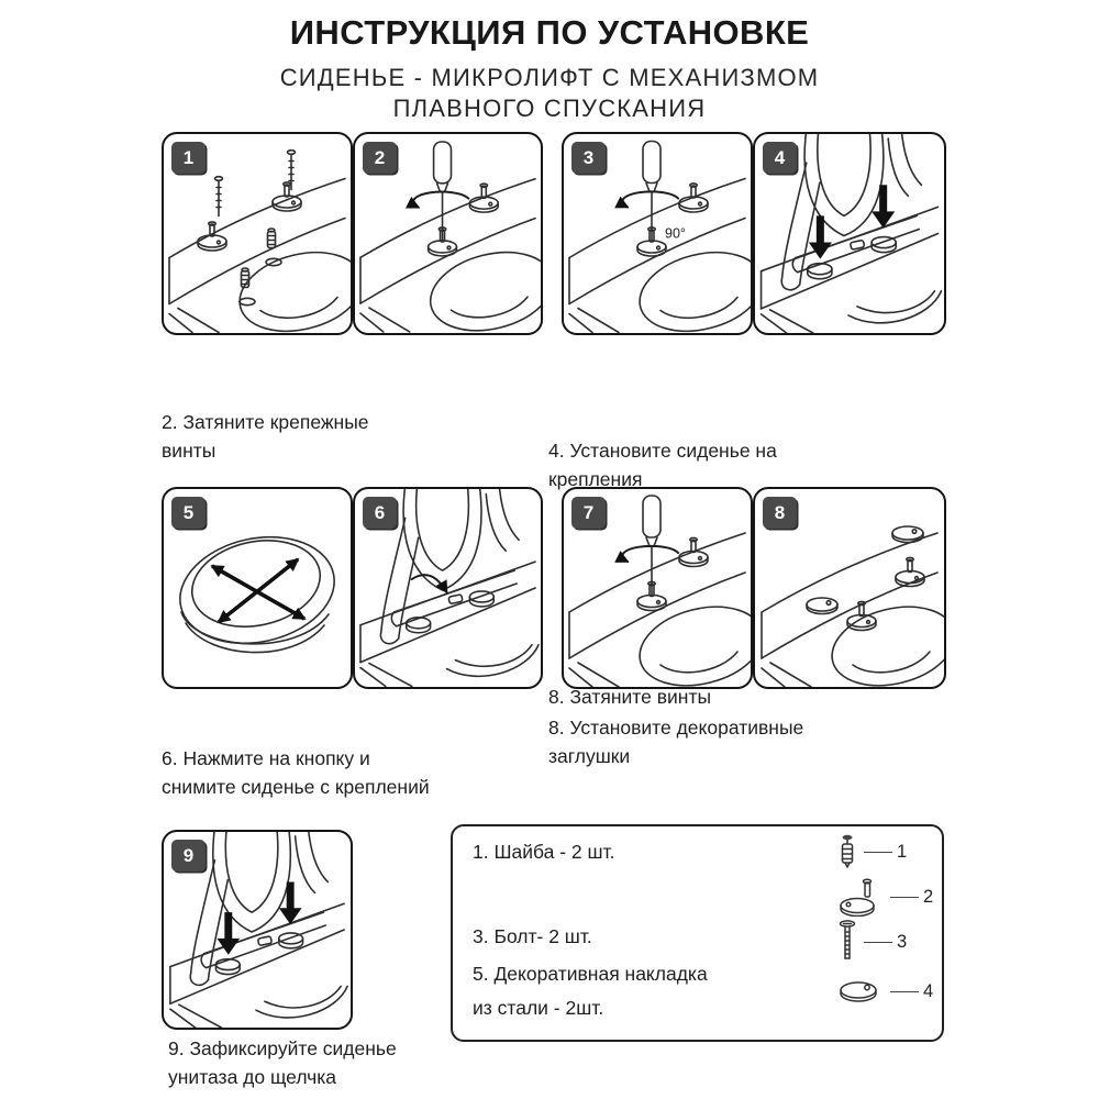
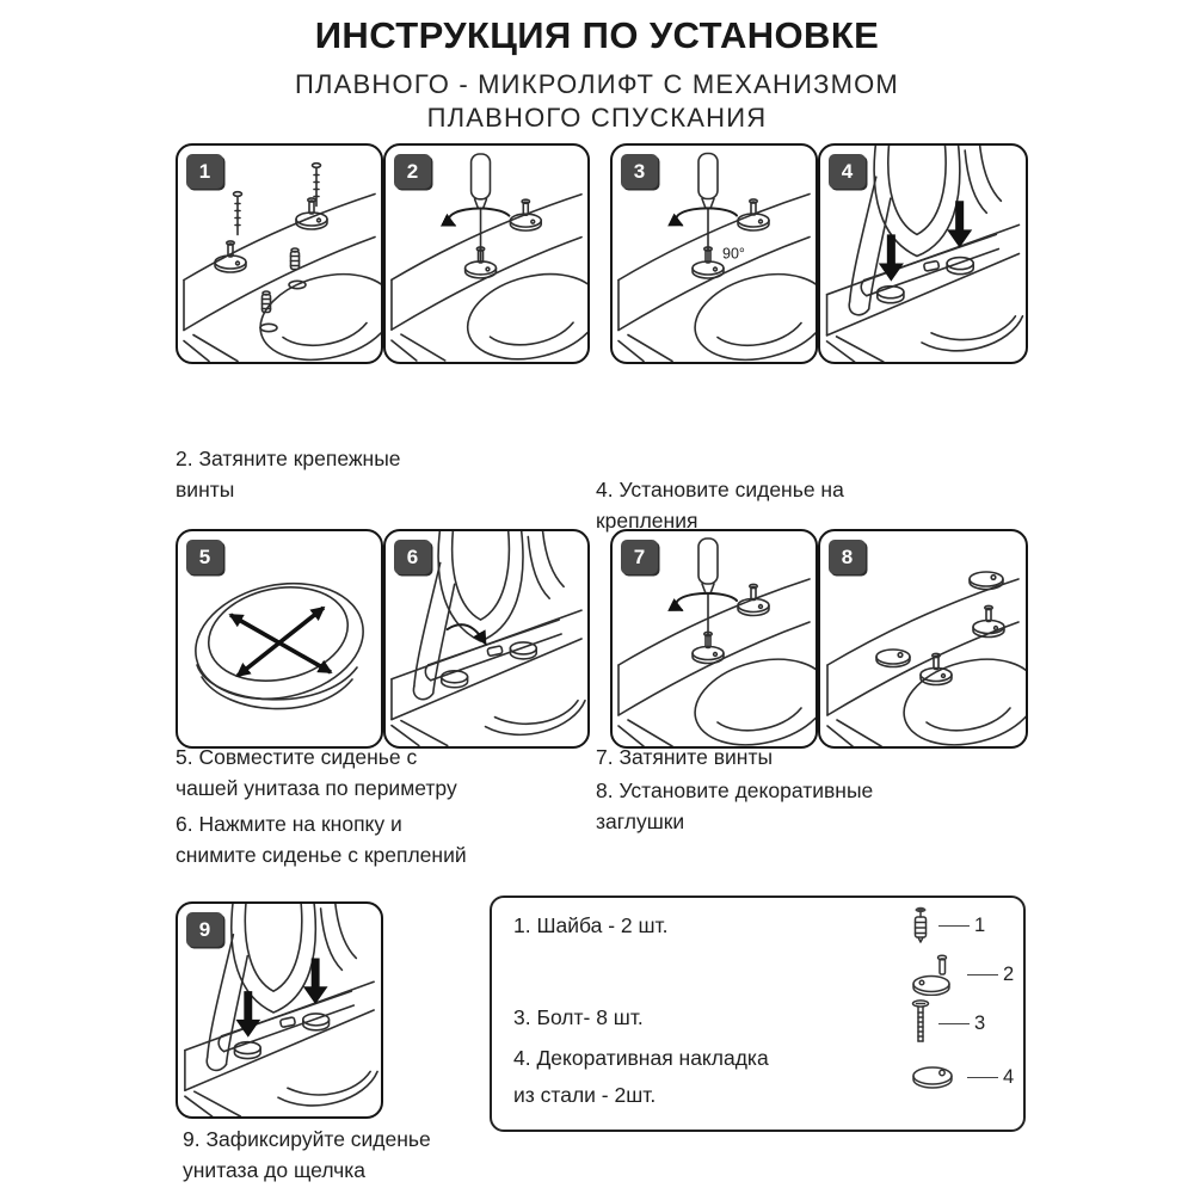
  ИНСТРУКЦИЯ ПО УСТАНОВКЕ
- СИДЕНЬЕ - МИКРОЛИФТ С МЕХАНИЗМОМ
+ ПЛАВНОГО - МИКРОЛИФТ С МЕХАНИЗМОМ
  ПЛАВНОГО СПУСКАНИЯ
  1
  2
  3
  90°
  4
  2. Затяните крепежные
  винты
  4. Установите сиденье на
  крепления
  5
  6
  7
  8
+ 5. Совместите сиденье с
+ чашей унитаза по периметру
  6. Нажмите на кнопку и
  снимите сиденье с креплений
- 8. Затяните винты
+ 7. Затяните винты
  8. Установите декоративные
  заглушки
  9
  9. Зафиксируйте сиденье
  унитаза до щелчка
  1. Шайба - 2 шт.
- 3. Болт- 2 шт.
+ 3. Болт- 8 шт.
- 5. Декоративная накладка
+ 4. Декоративная накладка
  из стали - 2шт.
  1
  2
  3
  4
